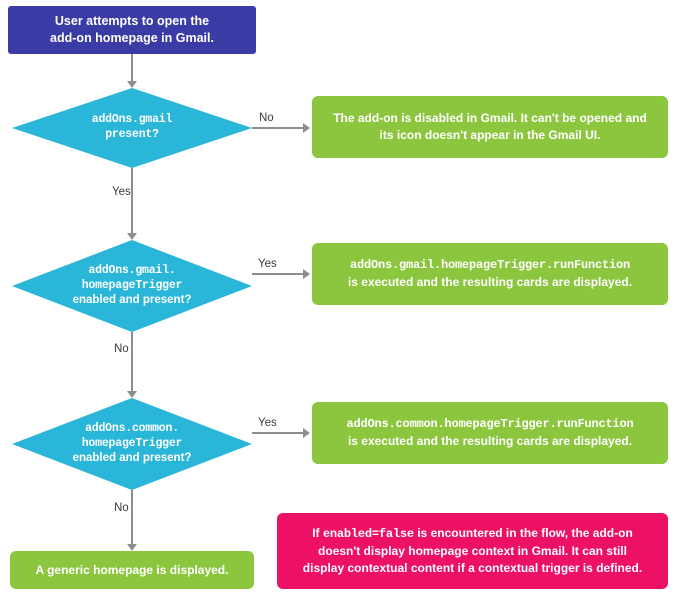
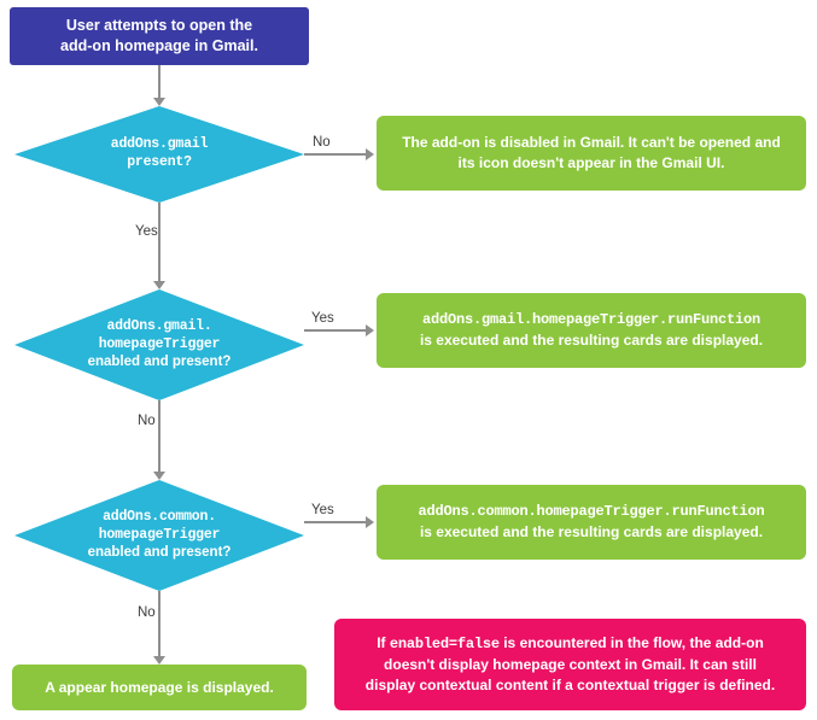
  User attempts to open the
  add-on homepage in Gmail.
  addOns.gmail
  present?
  No
  The add-on is disabled in Gmail. It can't be opened and
  its icon doesn't appear in the Gmail UI.
  Yes
  addOns.gmail.
  homepageTrigger
  enabled and present?
  Yes
  addOns.gmail.homepageTrigger.runFunction
  is executed and the resulting cards are displayed.
  No
  addOns.common.
  homepageTrigger
  enabled and present?
  Yes
  addOns.common.homepageTrigger.runFunction
  is executed and the resulting cards are displayed.
  No
- A generic homepage is displayed.
+ A appear homepage is displayed.
  If enabled=false is encountered in the flow, the add-on
  doesn't display homepage context in Gmail. It can still
  display contextual content if a contextual trigger is defined.
